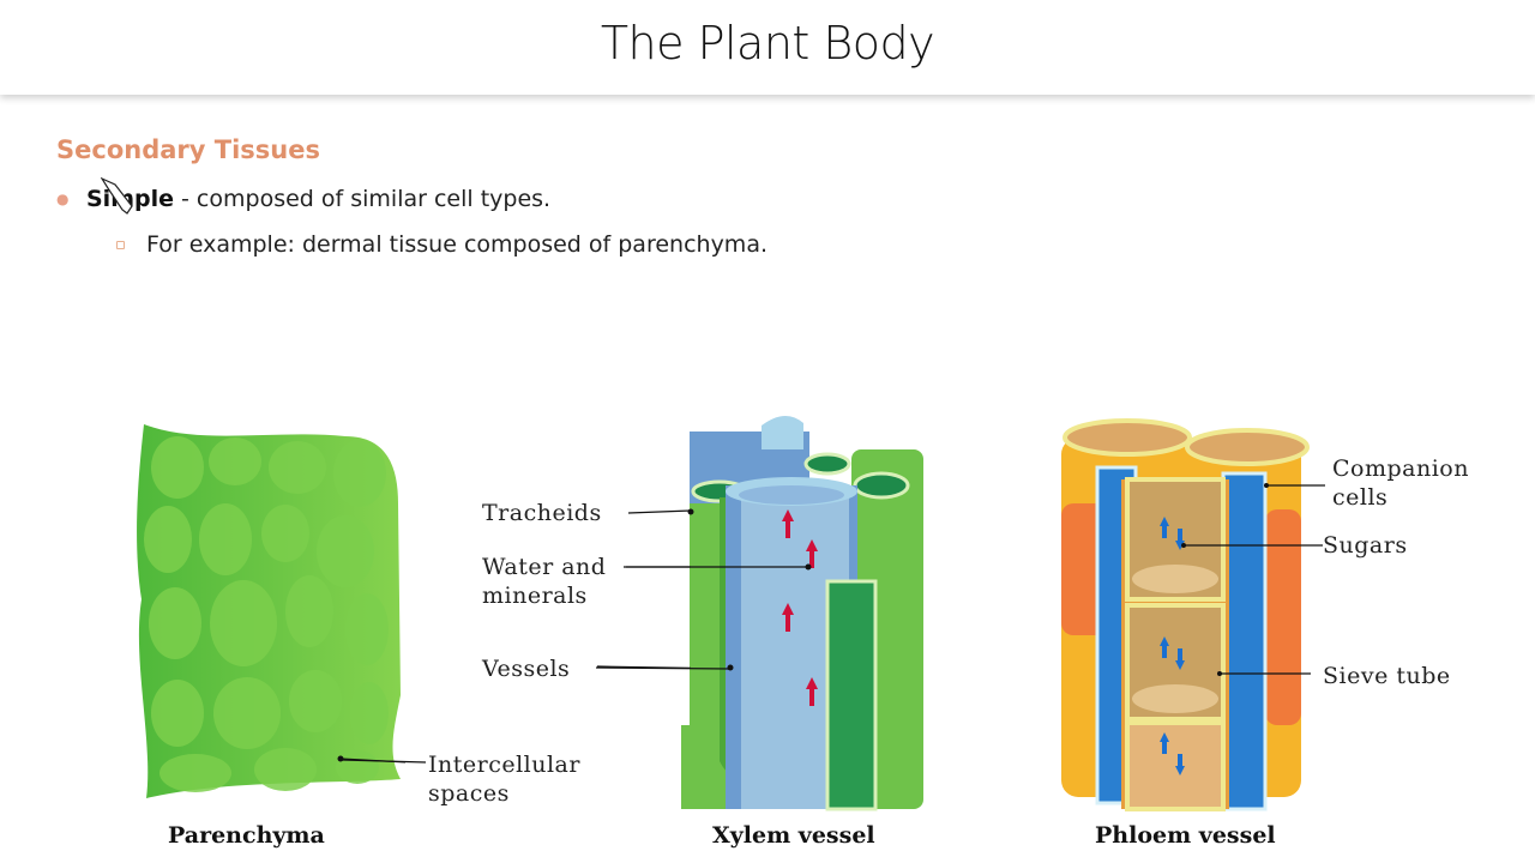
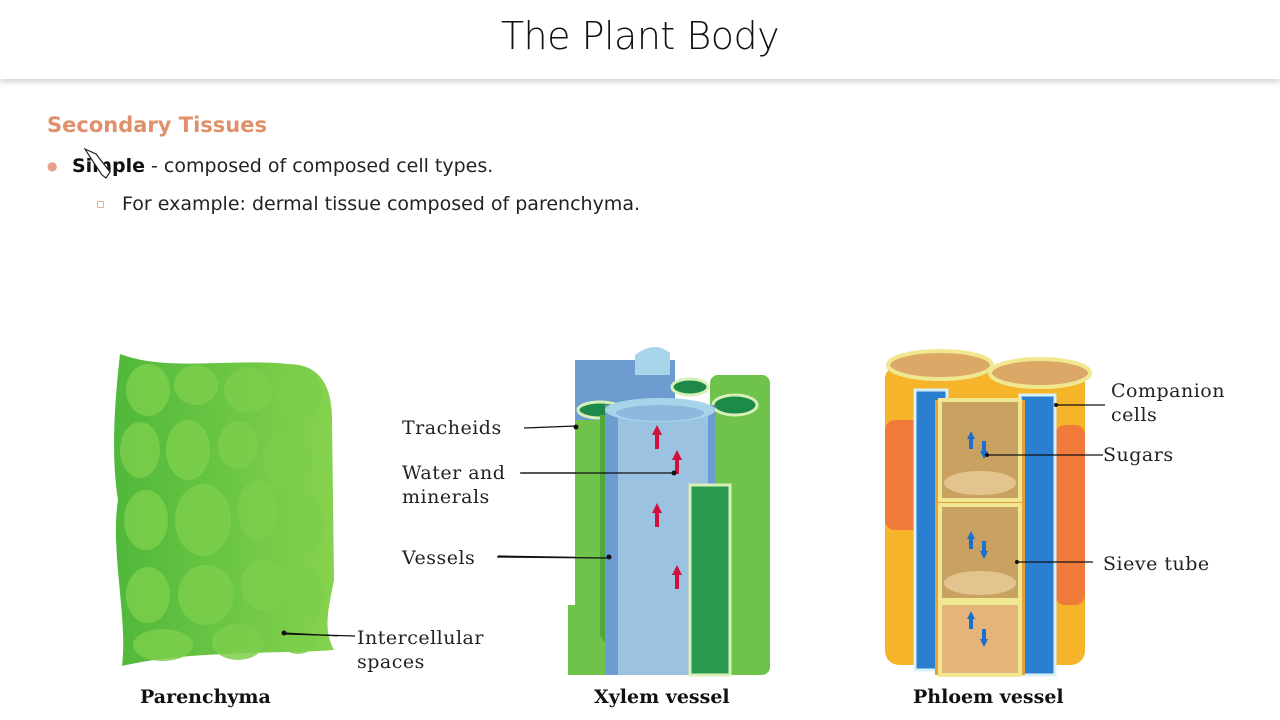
  The Plant Body
  Secondary Tissues
  ●
- Siple - composed of similar cell types.
+ Siple - composed of composed cell types.
  For example: dermal tissue composed of parenchyma.
  Intercellular
  spaces
  Parenchyma
  Tracheids
  Water and
  minerals
  Vessels
  Xylem vessel
  Companion
  cells
  Sugars
  Sieve tube
  Phloem vessel
